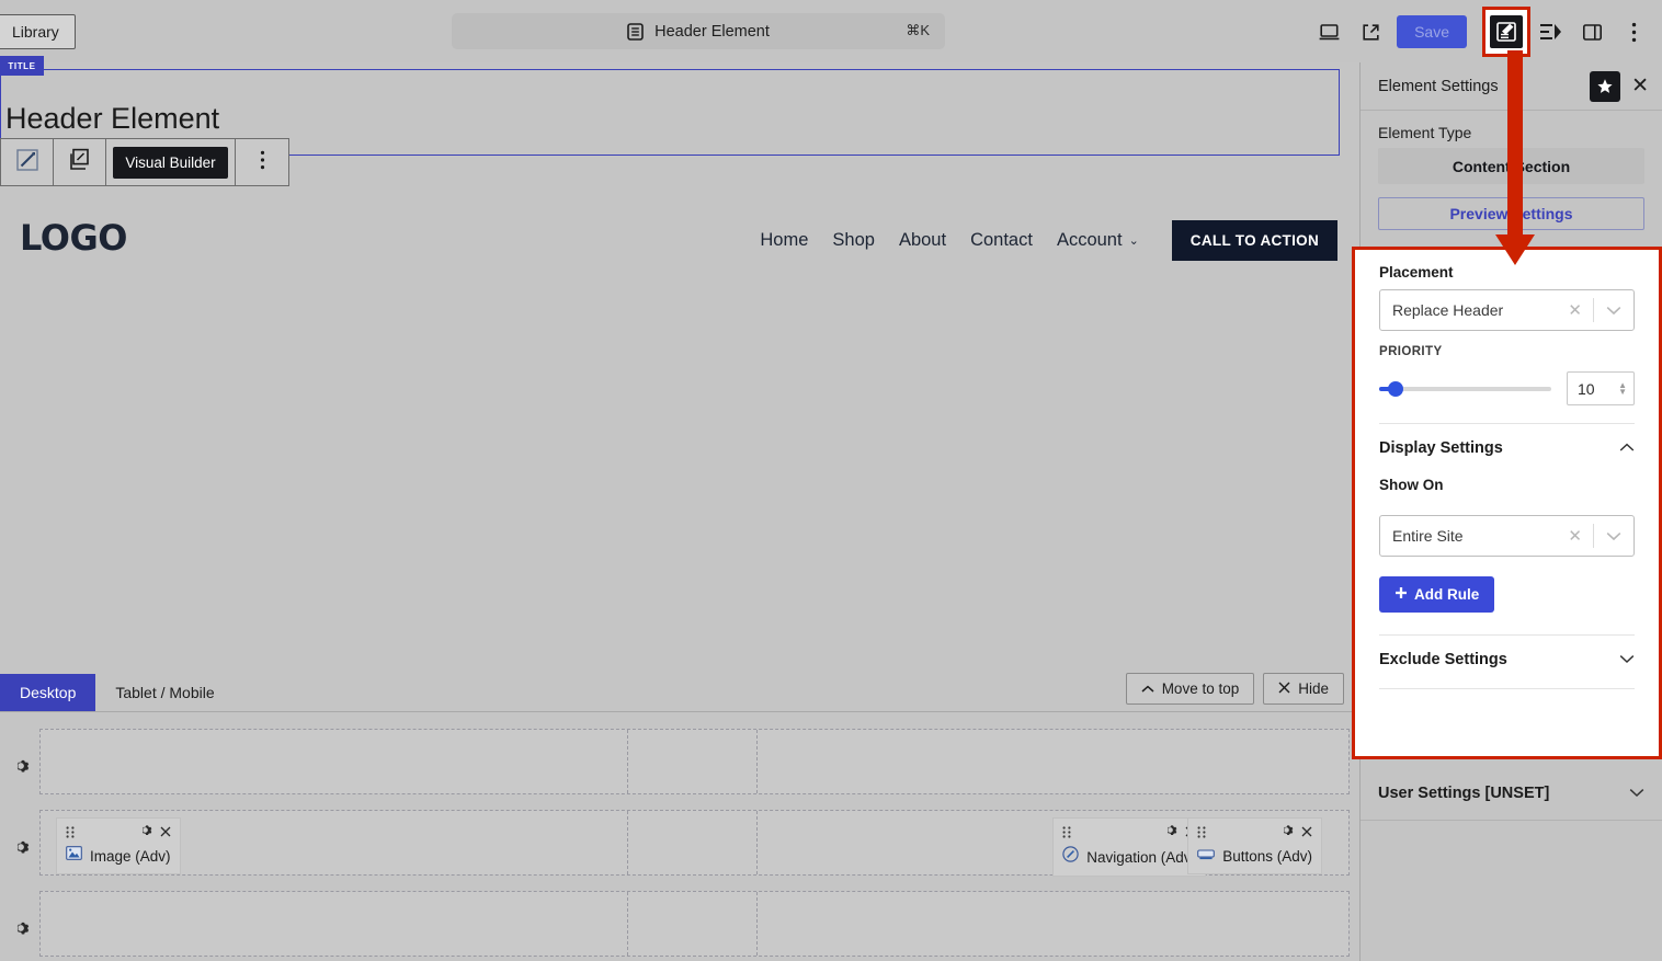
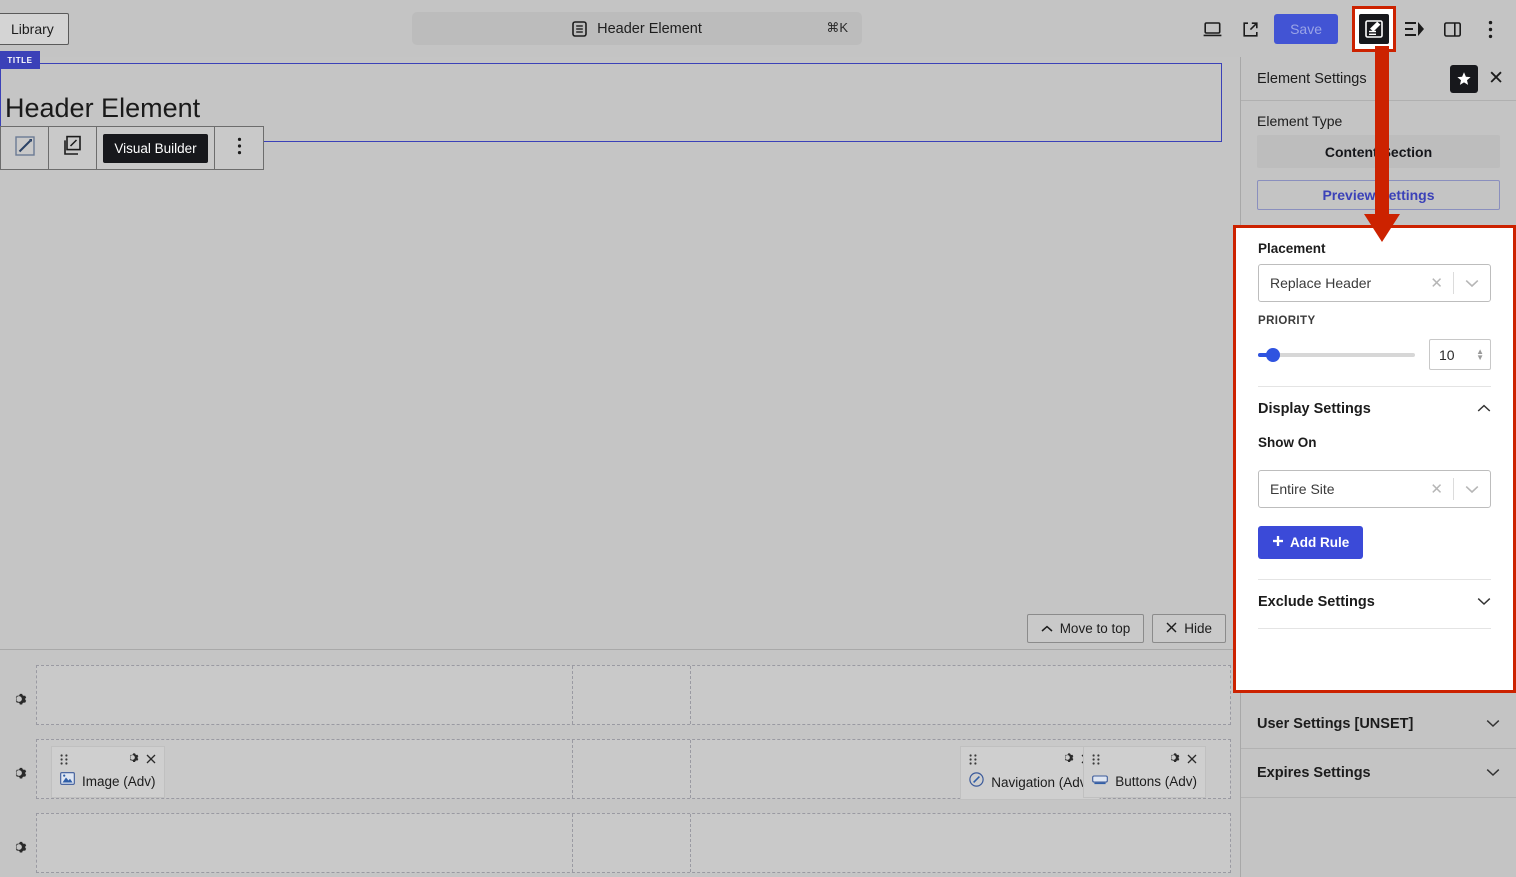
  Library
  Header Element
  ⌘K
  Save
  TITLE
  Header Element
  Visual Builder
- LOGO
- Home
- Shop
- About
- Contact
- Account
- ⌄
- CALL TO ACTION
- Desktop
- Tablet / Mobile
  Move to top
  Hide
  Image (Adv)
  Navigation (Ad
  Buttons (Adv)
  Element Settings
  ✕
  Element Type
  Contenection
  Previewettings
  User Settings [UNSET]
+ Expires Settings
  Placement
  Replace Header
  ✕
  PRIORITY
  10
  ▲
  ▼
  Display Settings
  Show On
  Entire Site
  ✕
  Add Rule
  Exclude Settings
